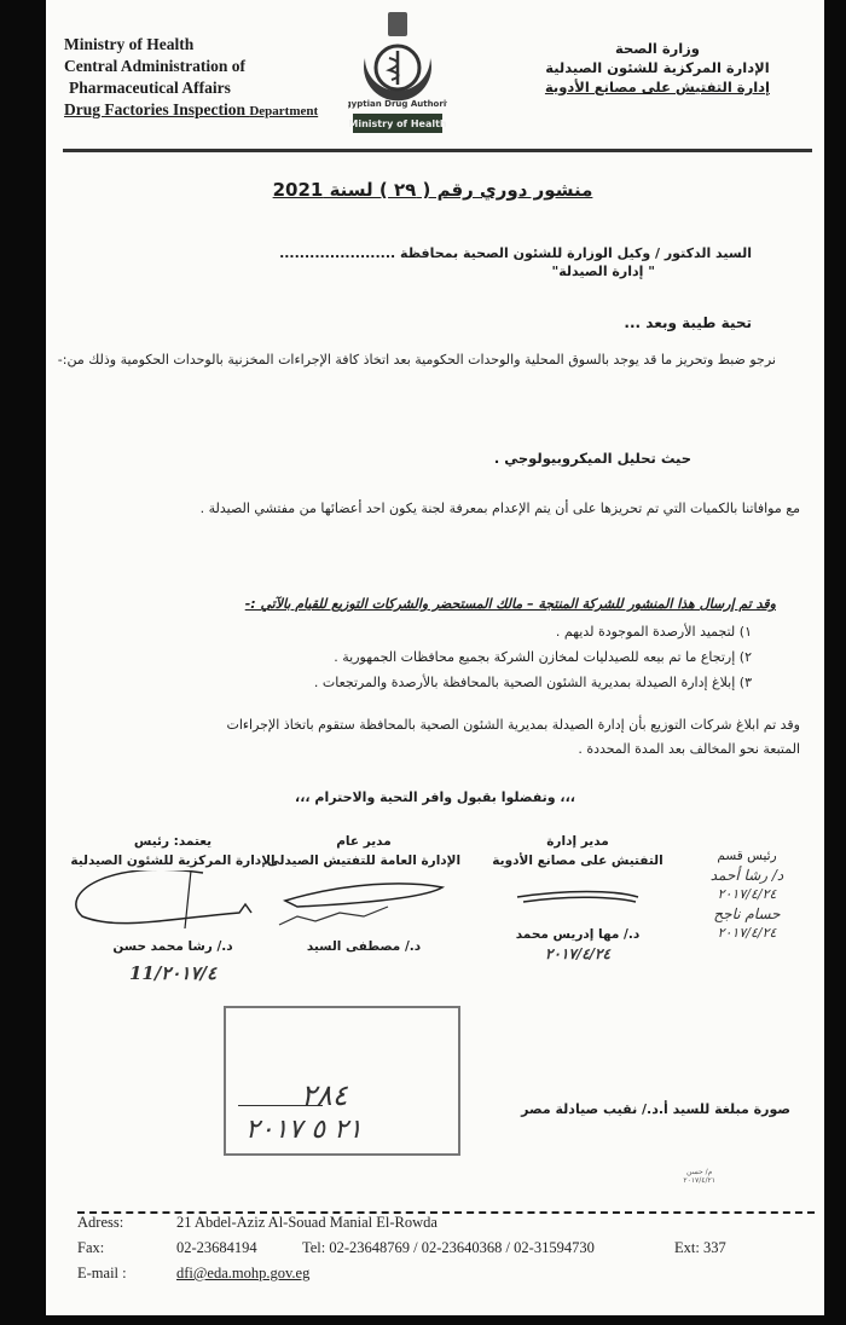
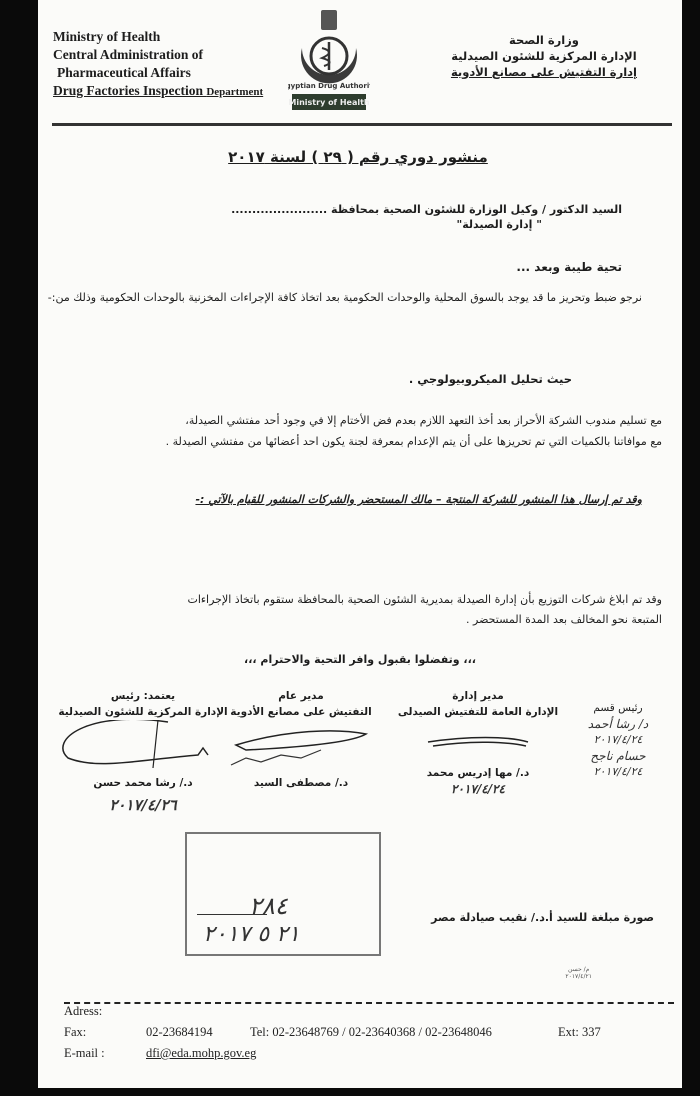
  Ministry of Health
  Central Administration of
  Pharmaceutical Affairs
  Drug Factories Inspection Department
  gyptian Drug Authori
  Ministry of Health
  وزارة الصحة
  الإدارة المركزية للشئون الصيدلية
  إدارة التفتيش على مصانع الأدوية
- منشور دوري رقم ( ٢٩ ) لسنة 2021
+ منشور دوري رقم ( ٢٩ ) لسنة ٢٠١٧
  السيد الدكتور / وكيل الوزارة للشئون الصحية بمحافظة .......................
  " إدارة الصيدلة"
  تحية طيبة وبعد ...
  نرجو ضبط وتحريز ما قد يوجد بالسوق المحلية والوحدات الحكومية بعد اتخاذ كافة الإجراءات المخزنية بالوحدات الحكومية وذلك من:-
  حيث تحليل الميكروبيولوجي .
+ مع تسليم مندوب الشركة الأحراز بعد أخذ التعهد اللازم بعدم فض الأختام إلا في وجود أحد مفتشي الصيدلة،
  مع موافاتنا بالكميات التي تم تحريزها على أن يتم الإعدام بمعرفة لجنة يكون احد أعضائها من مفتشي الصيدلة .
- وقد تم إرسال هذا المنشور للشركة المنتجة – مالك المستحضر والشركات التوزيع للقيام بالآتي :-
+ وقد تم إرسال هذا المنشور للشركة المنتجة – مالك المستحضر والشركات المنشور للقيام بالآتي :-
- ١) لتجميد الأرصدة الموجودة لديهم .
- ٢) إرتجاع ما تم بيعه للصيدليات لمخازن الشركة بجميع محافظات الجمهورية .
- ٣) إبلاغ إدارة الصيدلة بمديرية الشئون الصحية بالمحافظة بالأرصدة والمرتجعات .
  وقد تم ابلاغ شركات التوزيع بأن إدارة الصيدلة بمديرية الشئون الصحية بالمحافظة ستقوم باتخاذ الإجراءات
- المتبعة نحو المخالف بعد المدة المحددة .
+ المتبعة نحو المخالف بعد المدة المستحضر .
  ،،، وتفضلوا بقبول وافر التحية والاحترام ،،،
  يعتمد: رئيس
  الإدارة المركزية للشئون الصيدلية
  د./ رشا محمد حسن
- ٢٠١٧/٤/11
+ ٢٠١٧/٤/٢٦
  مدير عام
- الإدارة العامة للتفتيش الصيدلى
+ التفتيش على مصانع الأدوية
  د./ مصطفى السيد
  مدير إدارة
- التفتيش على مصانع الأدوية
+ الإدارة العامة للتفتيش الصيدلى
  د./ مها إدريس محمد
  ٢٠١٧/٤/٢٤
  رئيس قسم
  د/ رشا أحمد
  ٢٠١٧/٤/٢٤
  حسام ناجح
  ٢٠١٧/٤/٢٤
  ٢٨٤
  ٢١ ٥ ٢٠١٧
  صورة مبلغة للسيد أ.د./ نقيب صيادلة مصر
  Adress:
- 21 Abdel-Aziz Al-Souad Manial El-Rowda
  Fax:
  02-23684194
- Tel: 02-23648769 / 02-23640368 / 02-31594730
+ Tel: 02-23648769 / 02-23640368 / 02-23648046
  Ext: 337
  E-mail :
  dfi@eda.mohp.gov.eg
